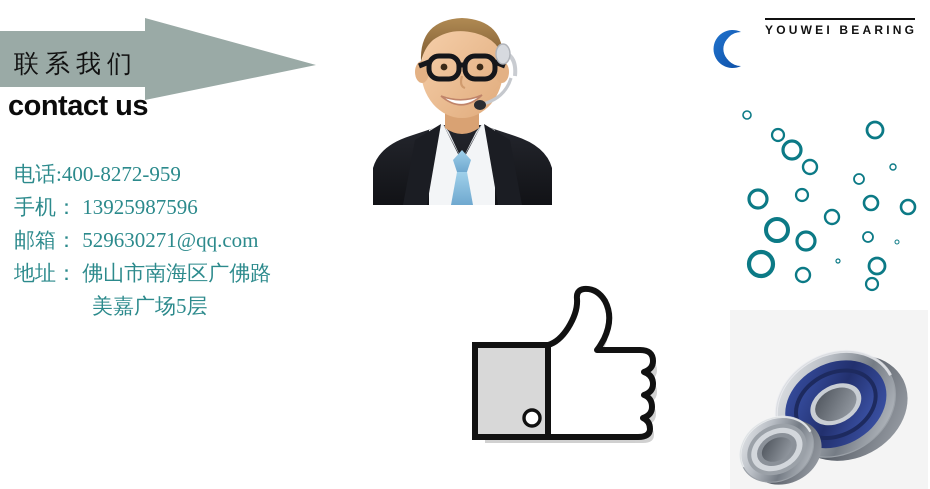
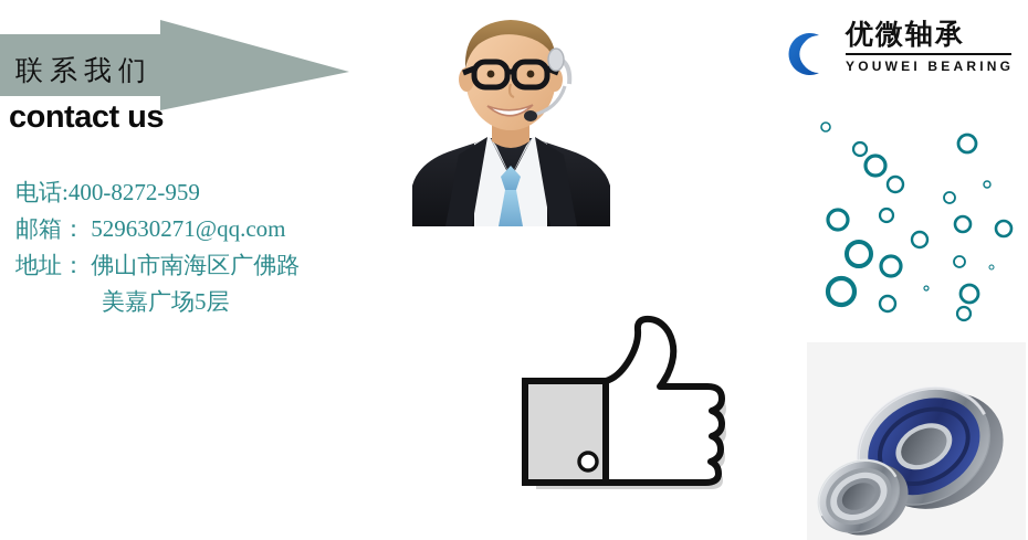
  联系我们
  contact us
  电话:400-8272-959
- 手机： 13925987596
  邮箱： 529630271@qq.com
  地址： 佛山市南海区广佛路
  美嘉广场5层
+ 优微轴承
  YOUWEI BEARING
